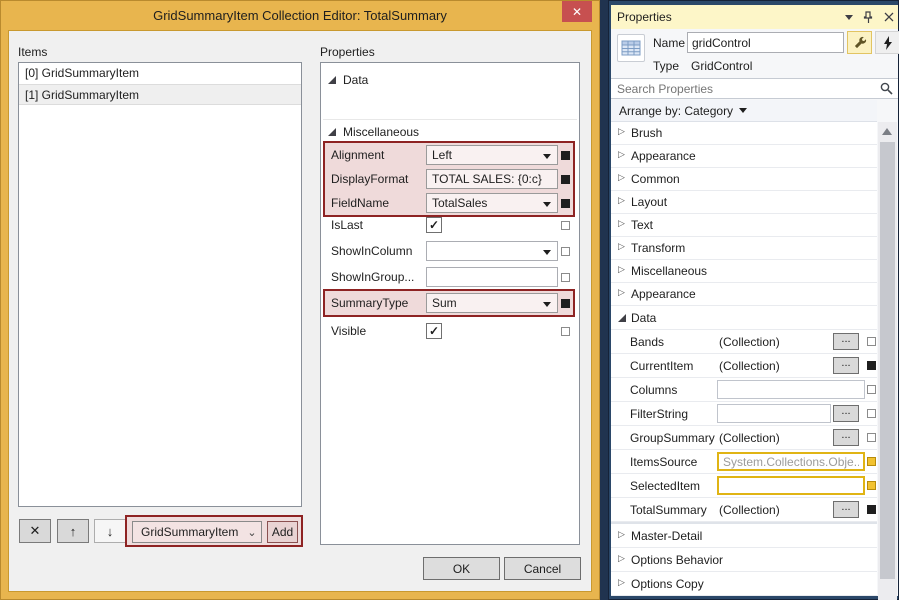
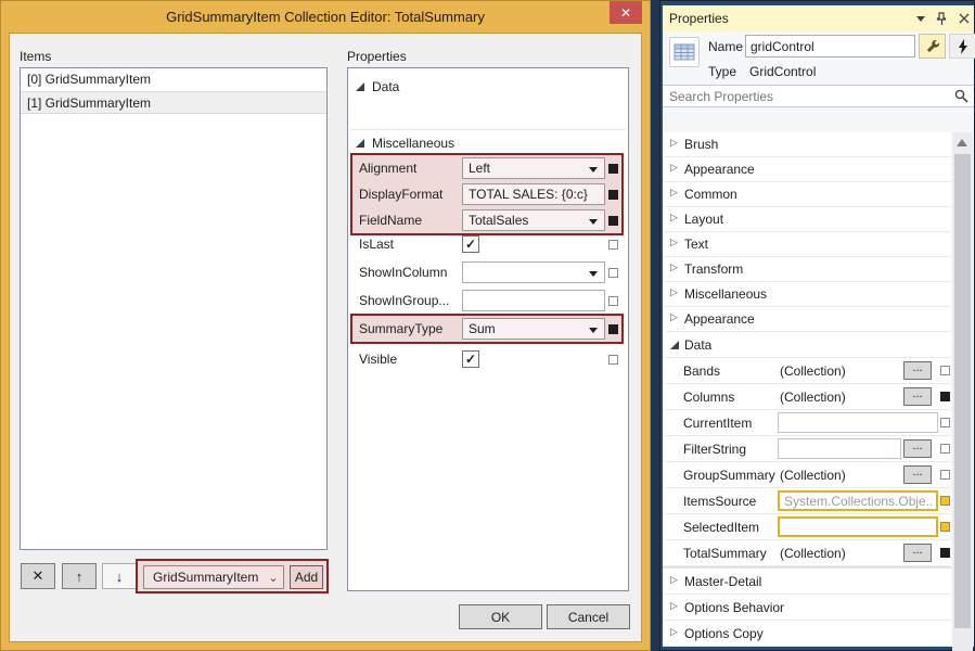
  GridSummaryItem Collection Editor: TotalSummary
  ✕
  Items
  [0] GridSummaryItem
  [1] GridSummaryItem
  ✕
  ↑
  ↓
  GridSummaryItem
  ⌄
  Add
  Properties
  Data
  Miscellaneous
  Alignment
  Left
  DisplayFormat
  TOTAL SALES: {0:c}
  FieldName
  TotalSales
  IsLast
  ✓
  ShowInColumn
  ShowInGroup...
  SummaryType
  Sum
  Visible
  ✓
  OK
  Cancel
  Properties
  Name
  gridControl
  Type
  GridControl
  Search Properties
- Arrange by: Category
  ▷
  Brush
  ▷
  Appearance
  ▷
  Common
  ▷
  Layout
  ▷
  Text
  ▷
  Transform
  ▷
  Miscellaneous
  ▷
  Appearance
  Data
  Bands
  (Collection)
  ...
- CurrentItem
+ Columns
  (Collection)
  ...
- Columns
+ CurrentItem
  FilterString
  ...
  GroupSummary
  (Collection)
  ...
  ItemsSource
  System.Collections.Obje..
  SelectedItem
  TotalSummary
  (Collection)
  ...
  ▷
  Master-Detail
  ▷
  Options Behavior
  ▷
  Options Copy
